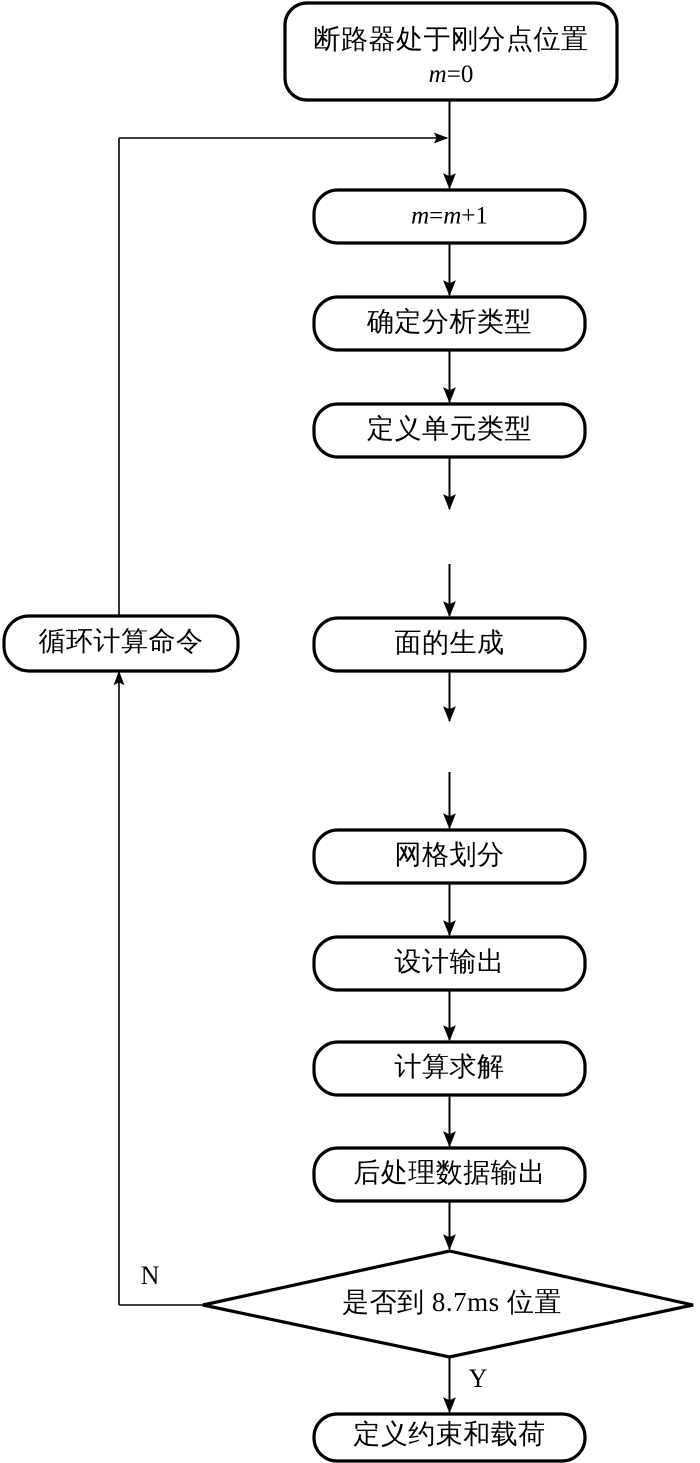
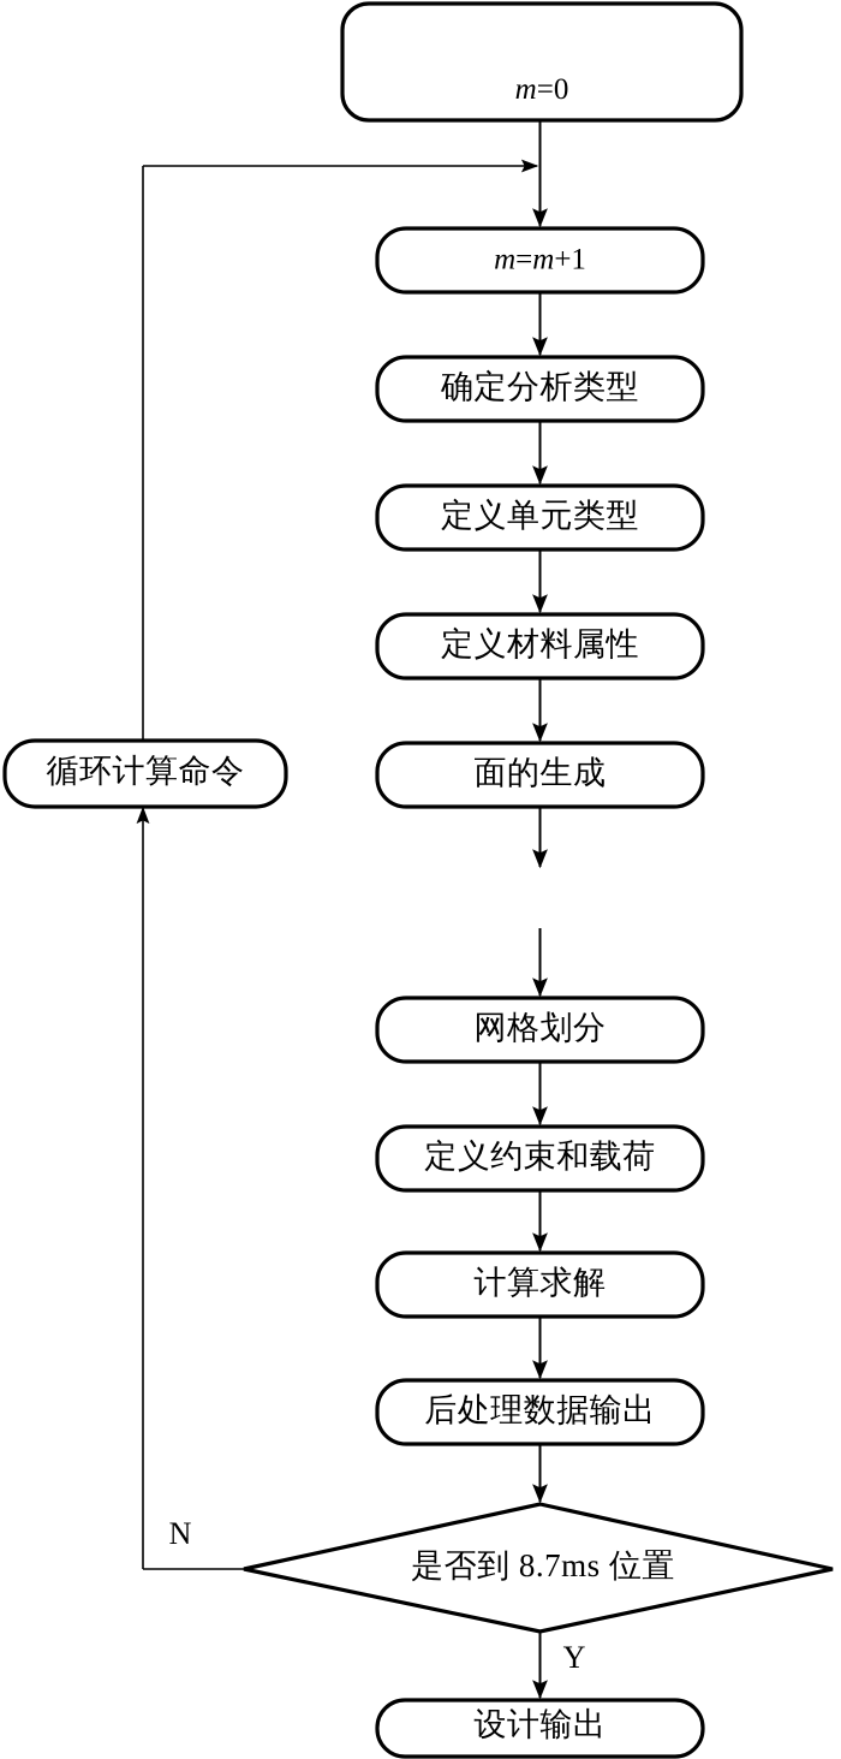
- 断路器处于刚分点位置
  m=0
  m=m+1
  确定分析类型
  定义单元类型
+ 定义材料属性
  面的生成
  网格划分
- 设计输出
+ 定义约束和载荷
  计算求解
  后处理数据输出
  是否到 8.7ms 位置
- 定义约束和载荷
+ 设计输出
  循环计算命令
  N
  Y
